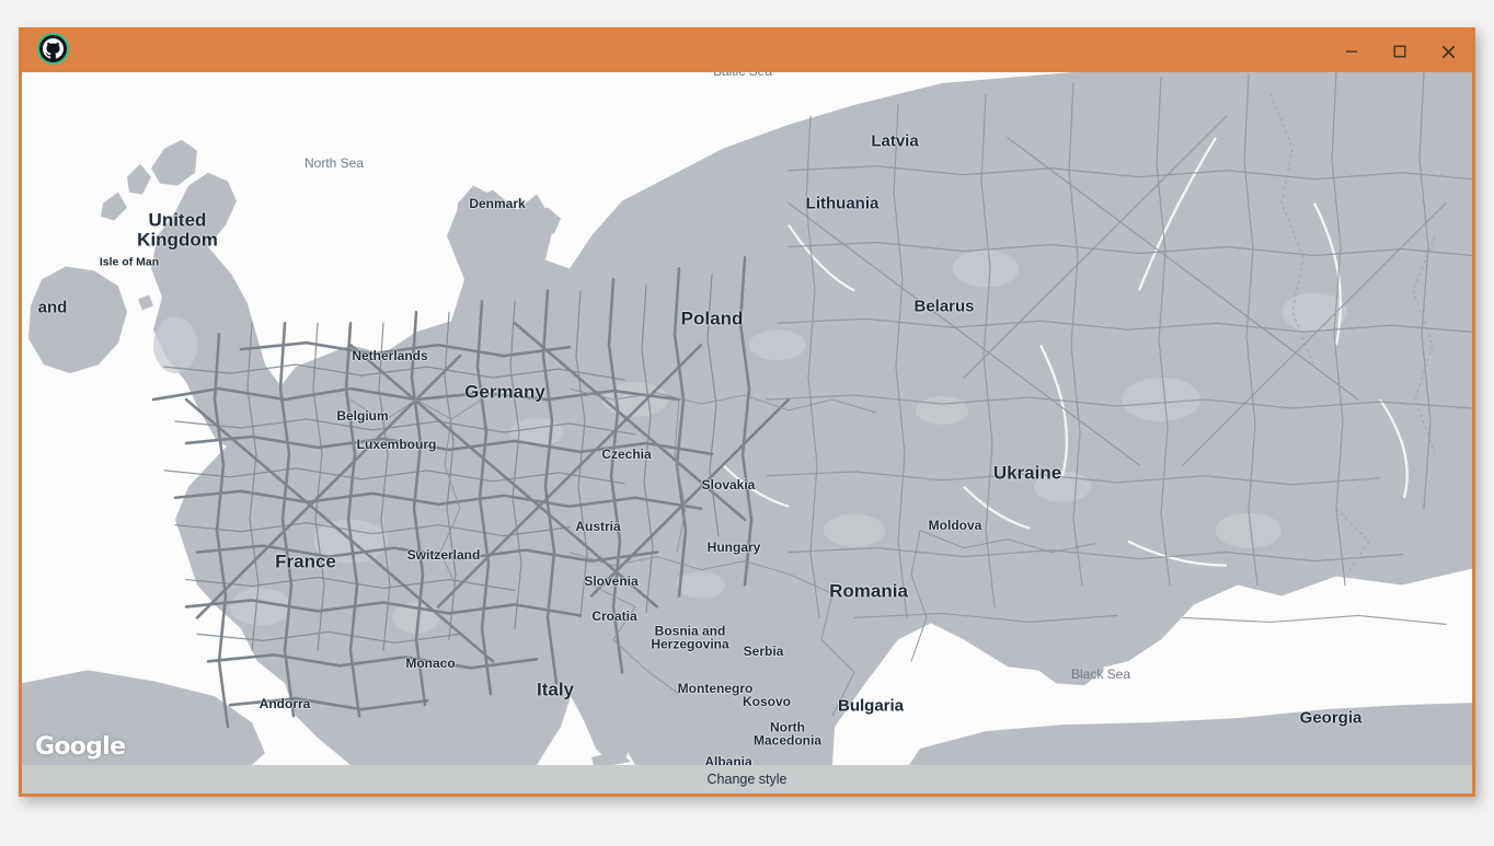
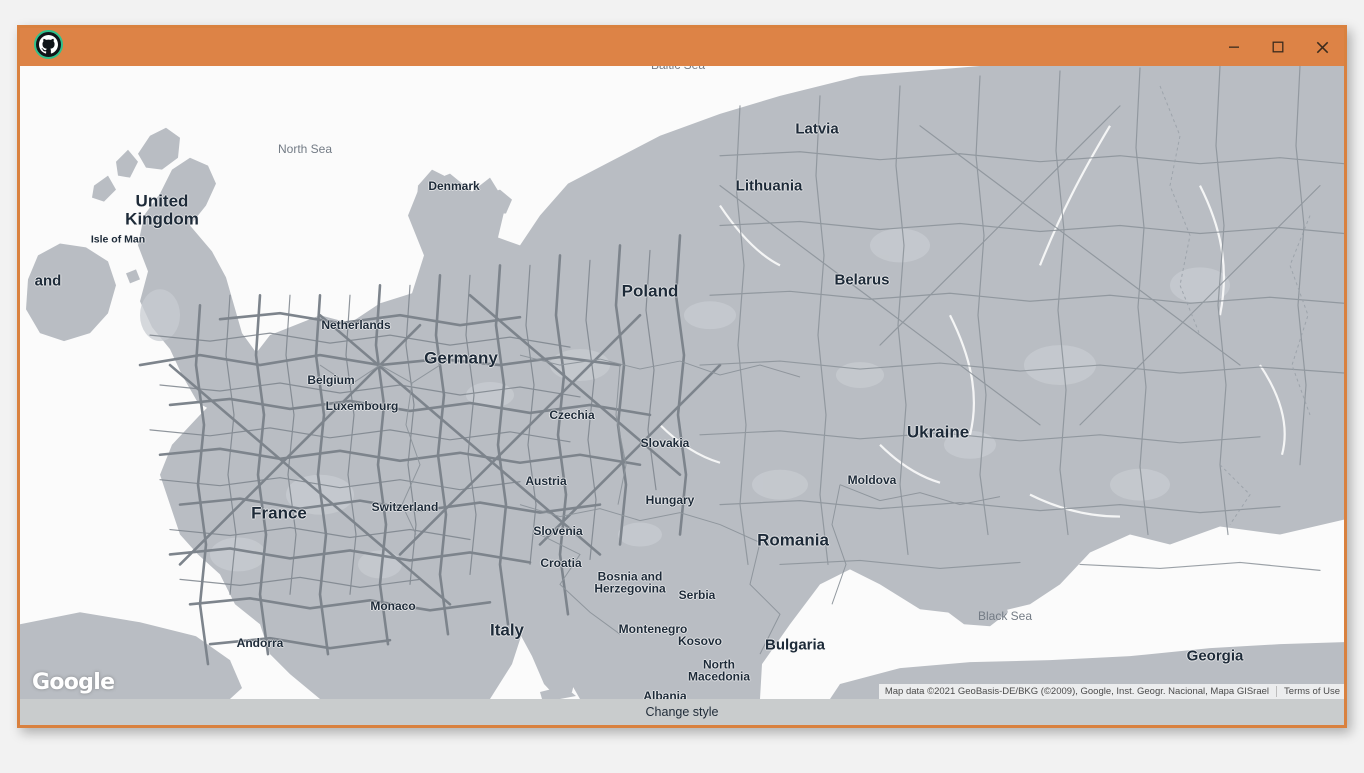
  Latvia
  North Sea
  Denmark
  Lithuania
  United
  Kingdom
  Isle of Man
  Belarus
  Poland
  and
  Netherlands
  Germany
  Belgium
  Luxembourg
  Czechia
  Ukraine
  Slovakia
  Austria
  Moldova
  Hungary
  Switzerland
  France
  Slovenia
  Romania
  Croatia
  Bosnia and
  Herzegovina
  Serbia
  Monaco
  Black Sea
  Montenegro
  Italy
  Kosovo
  Andorra
  Bulgaria
  Georgia
  North
  Macedonia
  Albania
  Google
+ Map data ©2021 GeoBasis-DE/BKG (©2009), Google, Inst. Geogr. Nacional, Mapa GISrael
+ Terms of Use
  Change style
